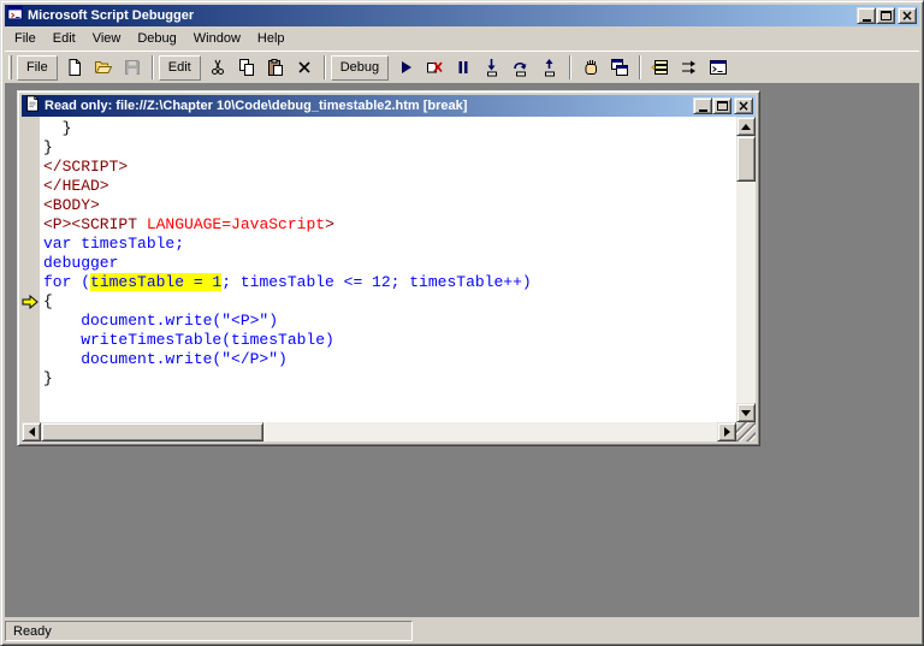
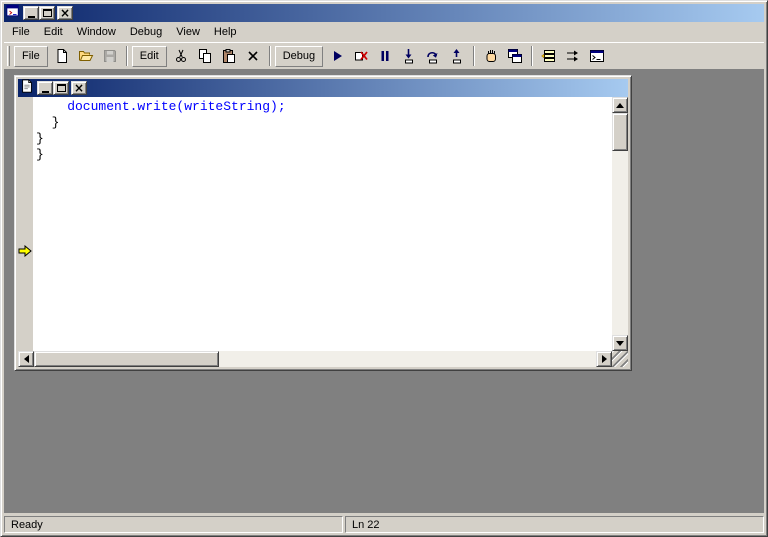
- Microsoft Script Debugger
  ×
  File
  Edit
- View
+ Window
  Debug
- Window
+ View
  Help
  File
  Edit
  Debug
- Read only: file://Z:\Chapter 10\Code\debug_timestable2.htm [break]
  ×
+ document.write(writeString);
  }
  }
- </SCRIPT>
- </HEAD>
- <BODY>
- <P><SCRIPT LANGUAGE=JavaScript>
- var timesTable;
- debugger
- for (timesTable = 1; timesTable <= 12; timesTable++)
- {
- document.write("<P>")
- writeTimesTable(timesTable)
- document.write("</P>")
  }
  Ready
+ Ln 22
